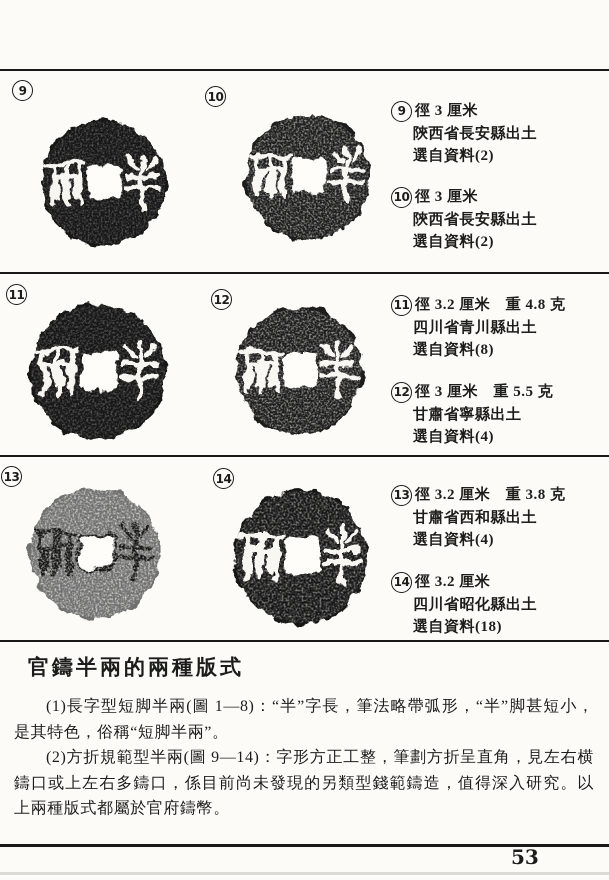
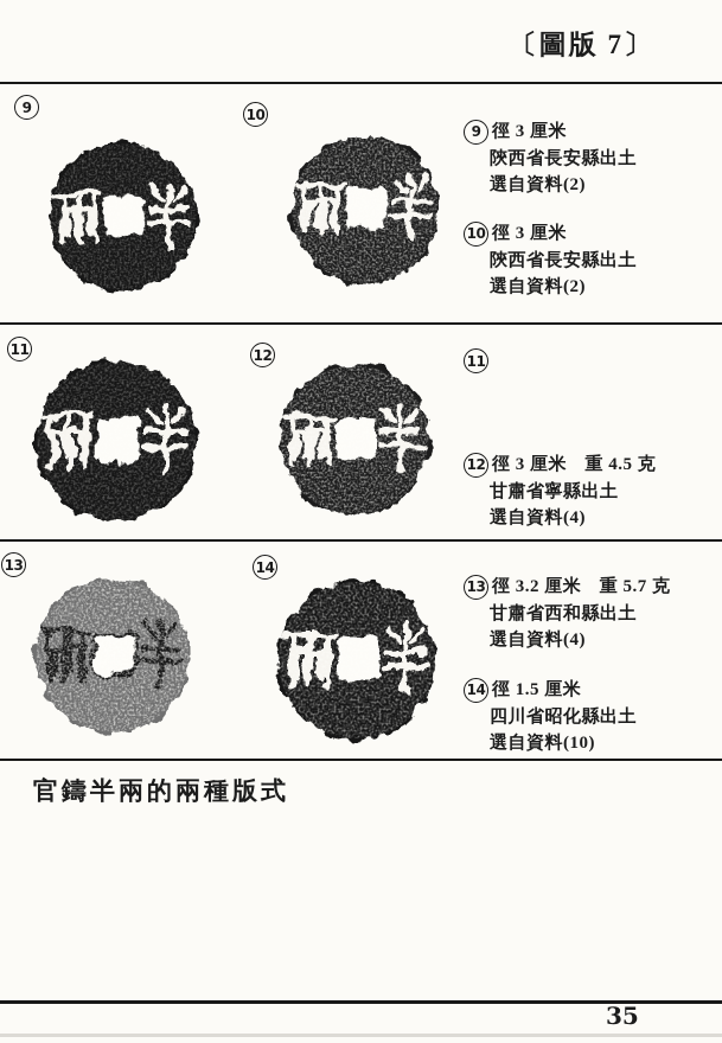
+ 〔圖版 7〕
  9
  10
  11
  12
  13
  14
  9
  徑 3 厘米
  陝西省長安縣出土
  選自資料(2)
  10
  徑 3 厘米
  陝西省長安縣出土
  選自資料(2)
  11
- 徑 3.2 厘米 重 4.8 克
- 四川省青川縣出土
- 選自資料(8)
  12
- 徑 3 厘米 重 5.5 克
+ 徑 3 厘米 重 4.5 克
  甘肅省寧縣出土
  選自資料(4)
  13
- 徑 3.2 厘米 重 3.8 克
+ 徑 3.2 厘米 重 5.7 克
  甘肅省西和縣出土
  選自資料(4)
  14
- 徑 3.2 厘米
+ 徑 1.5 厘米
  四川省昭化縣出土
- 選自資料(18)
+ 選自資料(10)
  官鑄半兩的兩種版式
- (1)長字型短脚半兩(圖 1—8)：“半”字長，筆法略帶弧形，“半”脚甚短小，是其特色，俗稱“短脚半兩”。
- (2)方折規範型半兩(圖 9—14)：字形方正工整，筆劃方折呈直角，見左右横鑄口或上左右多鑄口，係目前尚未發現的另類型錢範鑄造，值得深入研究。以上兩種版式都屬於官府鑄幣。
- 53
+ 35
